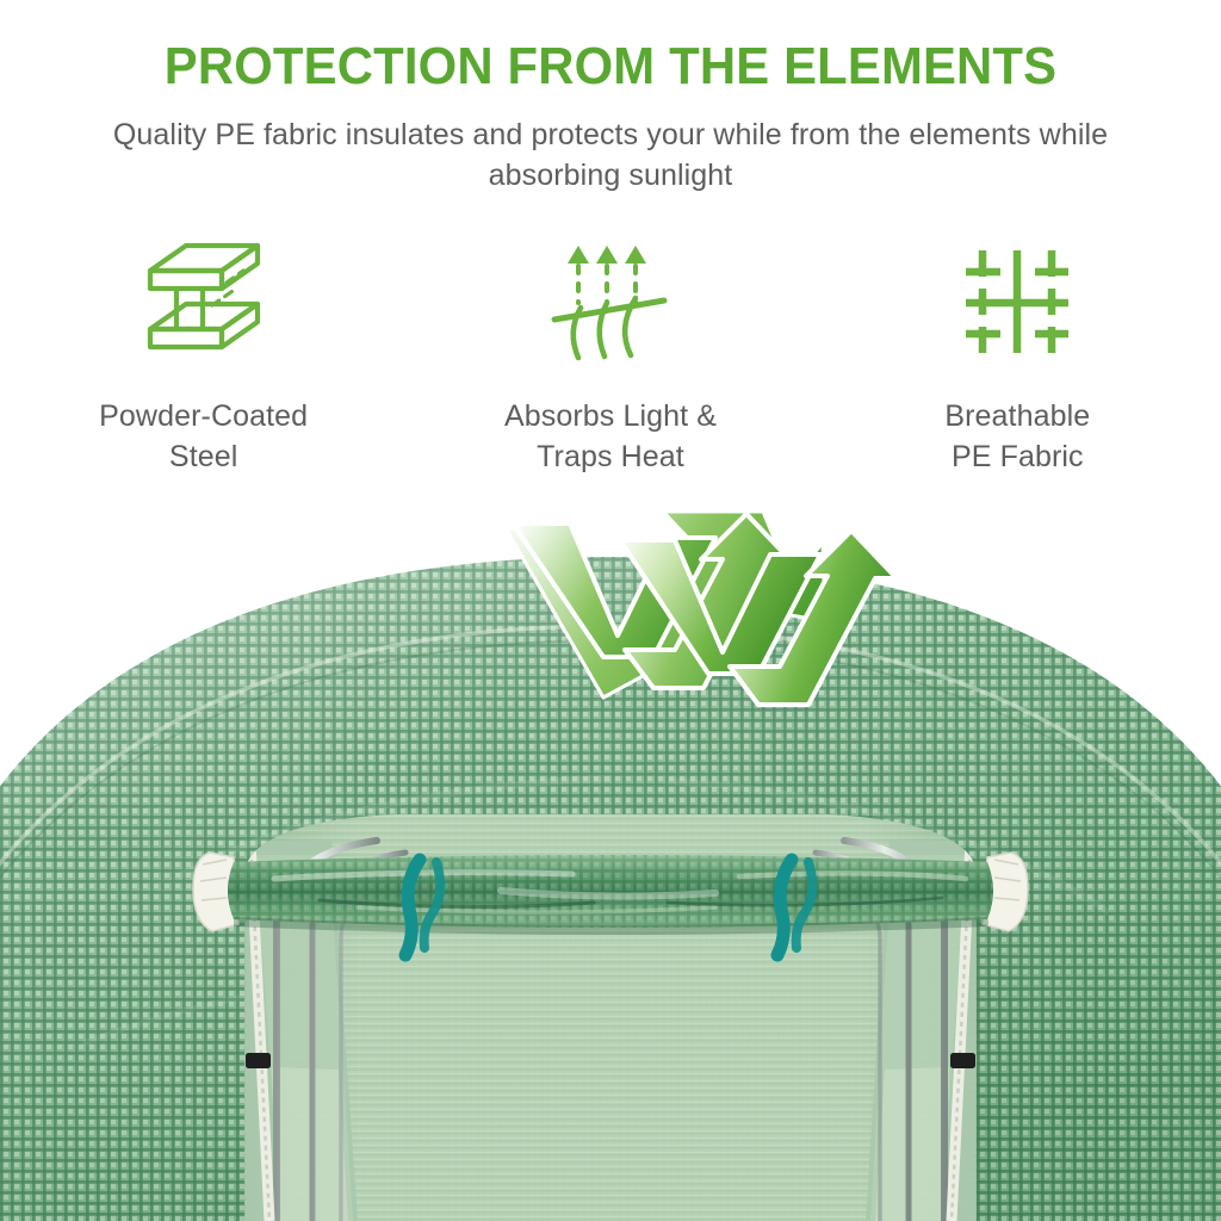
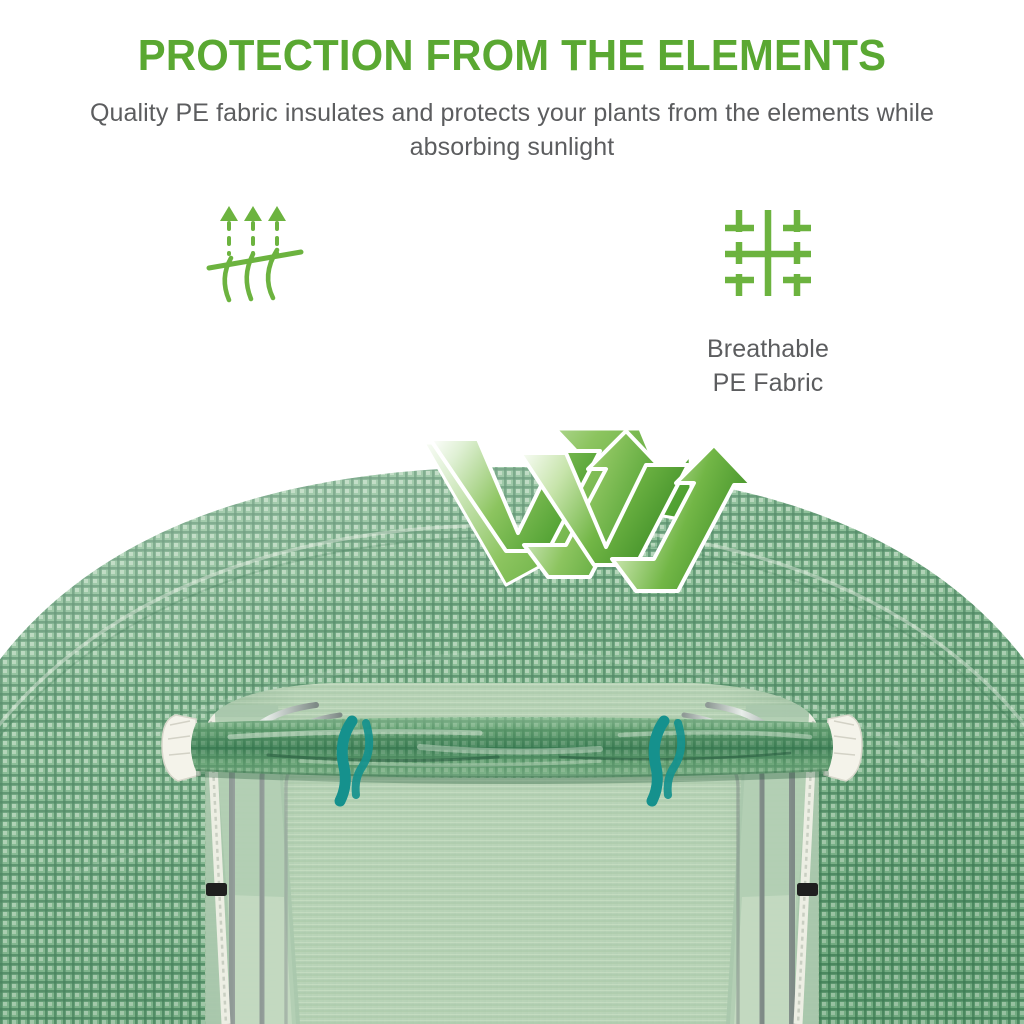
  PROTECTION FROM THE ELEMENTS
- Quality PE fabric insulates and protects your while from the elements while absorbing sunlight
+ Quality PE fabric insulates and protects your plants from the elements while absorbing sunlight
- Powder-Coated
- Steel
- Absorbs Light &
- Traps Heat
  Breathable
  PE Fabric
